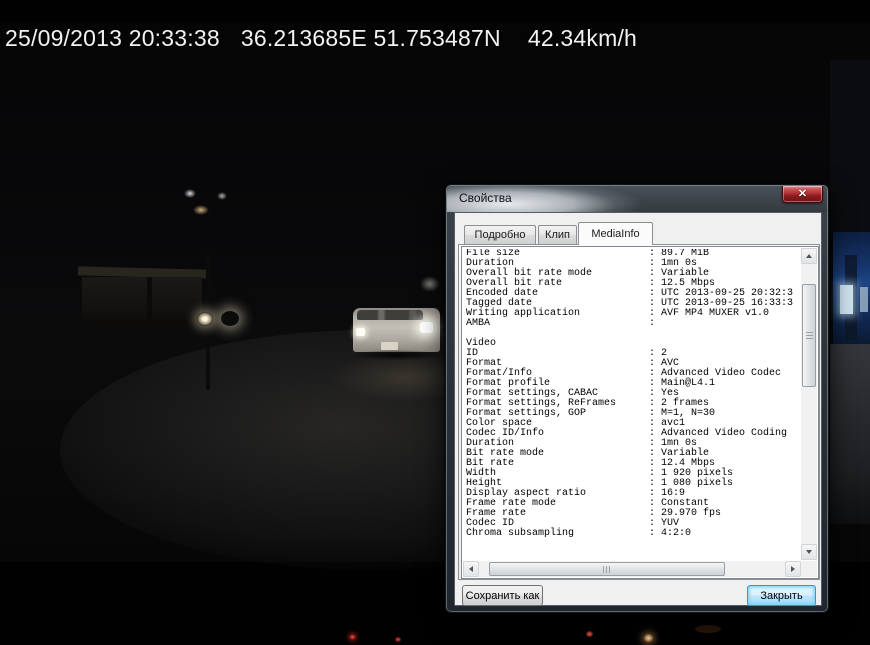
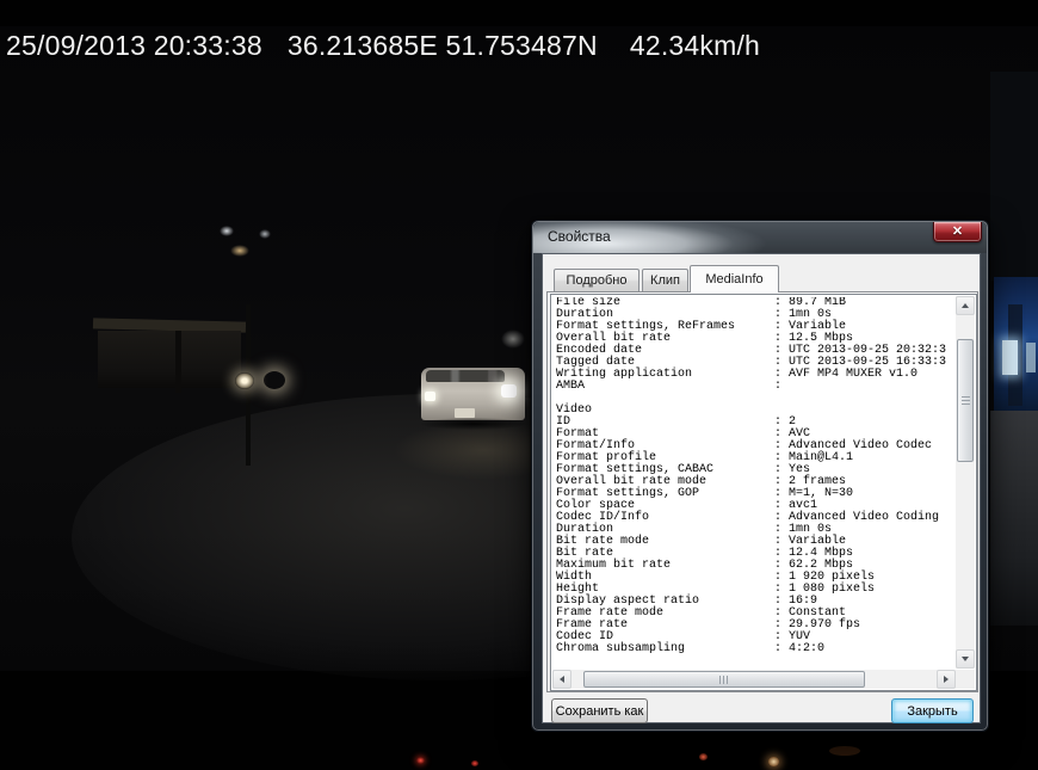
  25/09/2013 20:33:38
  36.213685E 51.753487N
  42.34km/h
  Свойства
  ✕
  Подробно
  Клип
  MediaInfo
  File size : 89.7 MiB
  Duration : 1mn 0s
- Overall bit rate mode : Variable
+ Format settings, ReFrames : Variable
  Overall bit rate : 12.5 Mbps
  Encoded date : UTC 2013-09-25 20:32:3
  Tagged date : UTC 2013-09-25 16:33:3
  Writing application : AVF MP4 MUXER v1.0
  AMBA :
  Video
  ID : 2
  Format : AVC
  Format/Info : Advanced Video Codec
  Format profile : Main@L4.1
  Format settings, CABAC : Yes
- Format settings, ReFrames : 2 frames
+ Overall bit rate mode : 2 frames
  Format settings, GOP : M=1, N=30
  Color space : avc1
  Codec ID/Info : Advanced Video Coding
  Duration : 1mn 0s
  Bit rate mode : Variable
  Bit rate : 12.4 Mbps
+ Maximum bit rate : 62.2 Mbps
  Width : 1 920 pixels
  Height : 1 080 pixels
  Display aspect ratio : 16:9
  Frame rate mode : Constant
  Frame rate : 29.970 fps
  Codec ID : YUV
  Chroma subsampling : 4:2:0
  Сохранить как
  Закрыть
